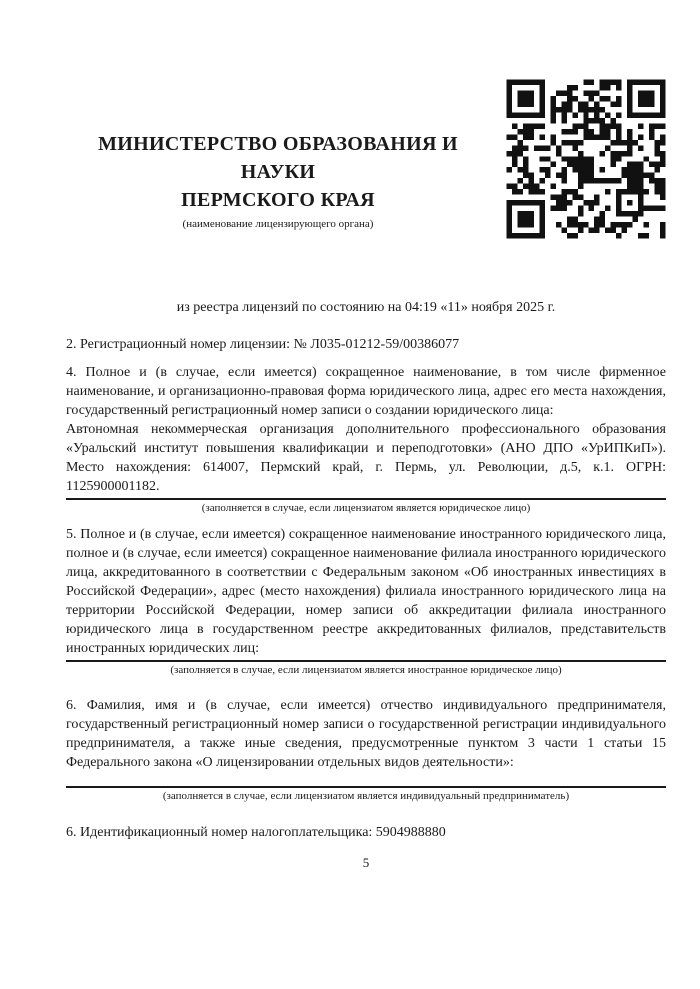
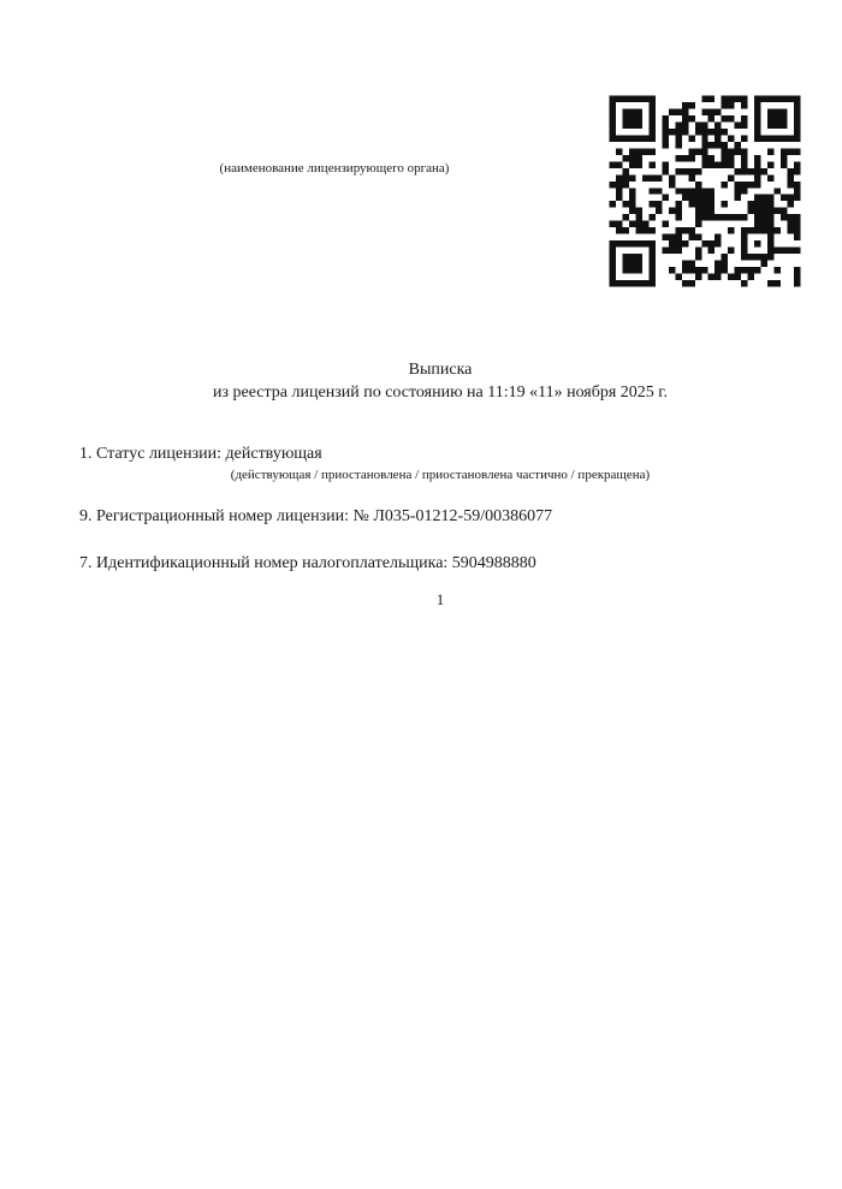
- МИНИСТЕРСТВО ОБРАЗОВАНИЯ И НАУКИ
- ПЕРМСКОГО КРАЯ
  (наименование лицензирующего органа)
+ Выписка
- из реестра лицензий по состоянию на 04:19 «11» ноября 2025 г.
+ из реестра лицензий по состоянию на 11:19 «11» ноября 2025 г.
+ 1. Статус лицензии: действующая
+ (действующая / приостановлена / приостановлена частично / прекращена)
- 2. Регистрационный номер лицензии: № Л035-01212-59/00386077
+ 9. Регистрационный номер лицензии: № Л035-01212-59/00386077
- 4. Полное и (в случае, если имеется) сокращенное наименование, в том числе фирменное наименование, и организационно-правовая форма юридического лица, адрес его места нахождения, государственный регистрационный номер записи о создании юридического лица:
- Автономная некоммерческая организация дополнительного профессионального образования «Уральский институт повышения квалификации и переподготовки» (АНО ДПО «УрИПКиП»). Место нахождения: 614007, Пермский край, г. Пермь, ул. Революции, д.5, к.1. ОГРН: 1125900001182.
- (заполняется в случае, если лицензиатом является юридическое лицо)
- 5. Полное и (в случае, если имеется) сокращенное наименование иностранного юридического лица, полное и (в случае, если имеется) сокращенное наименование филиала иностранного юридического лица, аккредитованного в соответствии с Федеральным законом «Об иностранных инвестициях в Российской Федерации», адрес (место нахождения) филиала иностранного юридического лица на территории Российской Федерации, номер записи об аккредитации филиала иностранного юридического лица в государственном реестре аккредитованных филиалов, представительств иностранных юридических лиц:
- (заполняется в случае, если лицензиатом является иностранное юридическое лицо)
- 6. Фамилия, имя и (в случае, если имеется) отчество индивидуального предпринимателя, государственный регистрационный номер записи о государственной регистрации индивидуального предпринимателя, а также иные сведения, предусмотренные пунктом 3 части 1 статьи 15 Федерального закона «О лицензировании отдельных видов деятельности»:
- (заполняется в случае, если лицензиатом является индивидуальный предприниматель)
- 6. Идентификационный номер налогоплательщика: 5904988880
+ 7. Идентификационный номер налогоплательщика: 5904988880
- 5
+ 1
